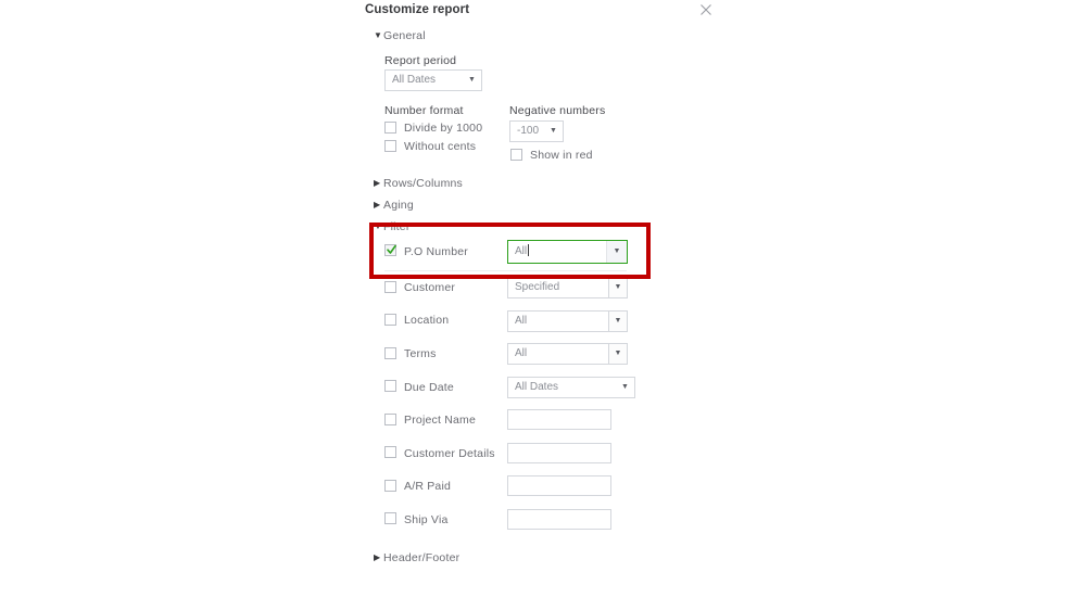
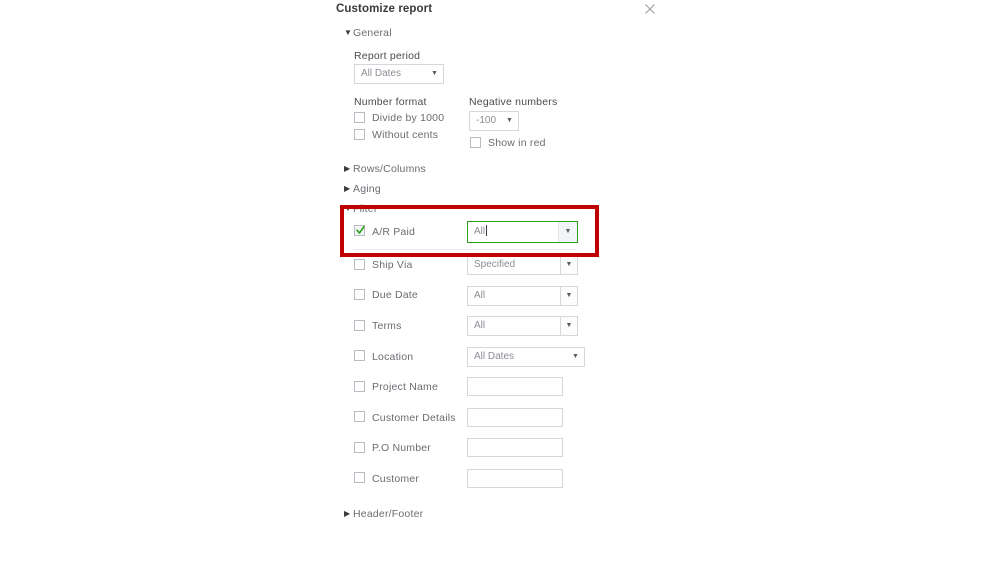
  Customize report
  ▼ General
  Report period
  All Dates
  Number format
  Divide by 1000
  Without cents
  Negative numbers
  -100
  Show in red
  ▶ Rows/Columns
  ▶ Aging
  ▼ Filter
- P.O Number
+ A/R Paid
  All
- Customer
+ Ship Via
  Specified
- Location
+ Due Date
  All
  Terms
  All
- Due Date
+ Location
  All Dates
  Project Name
  Customer Details
- A/R Paid
+ P.O Number
- Ship Via
+ Customer
  ▶ Header/Footer
